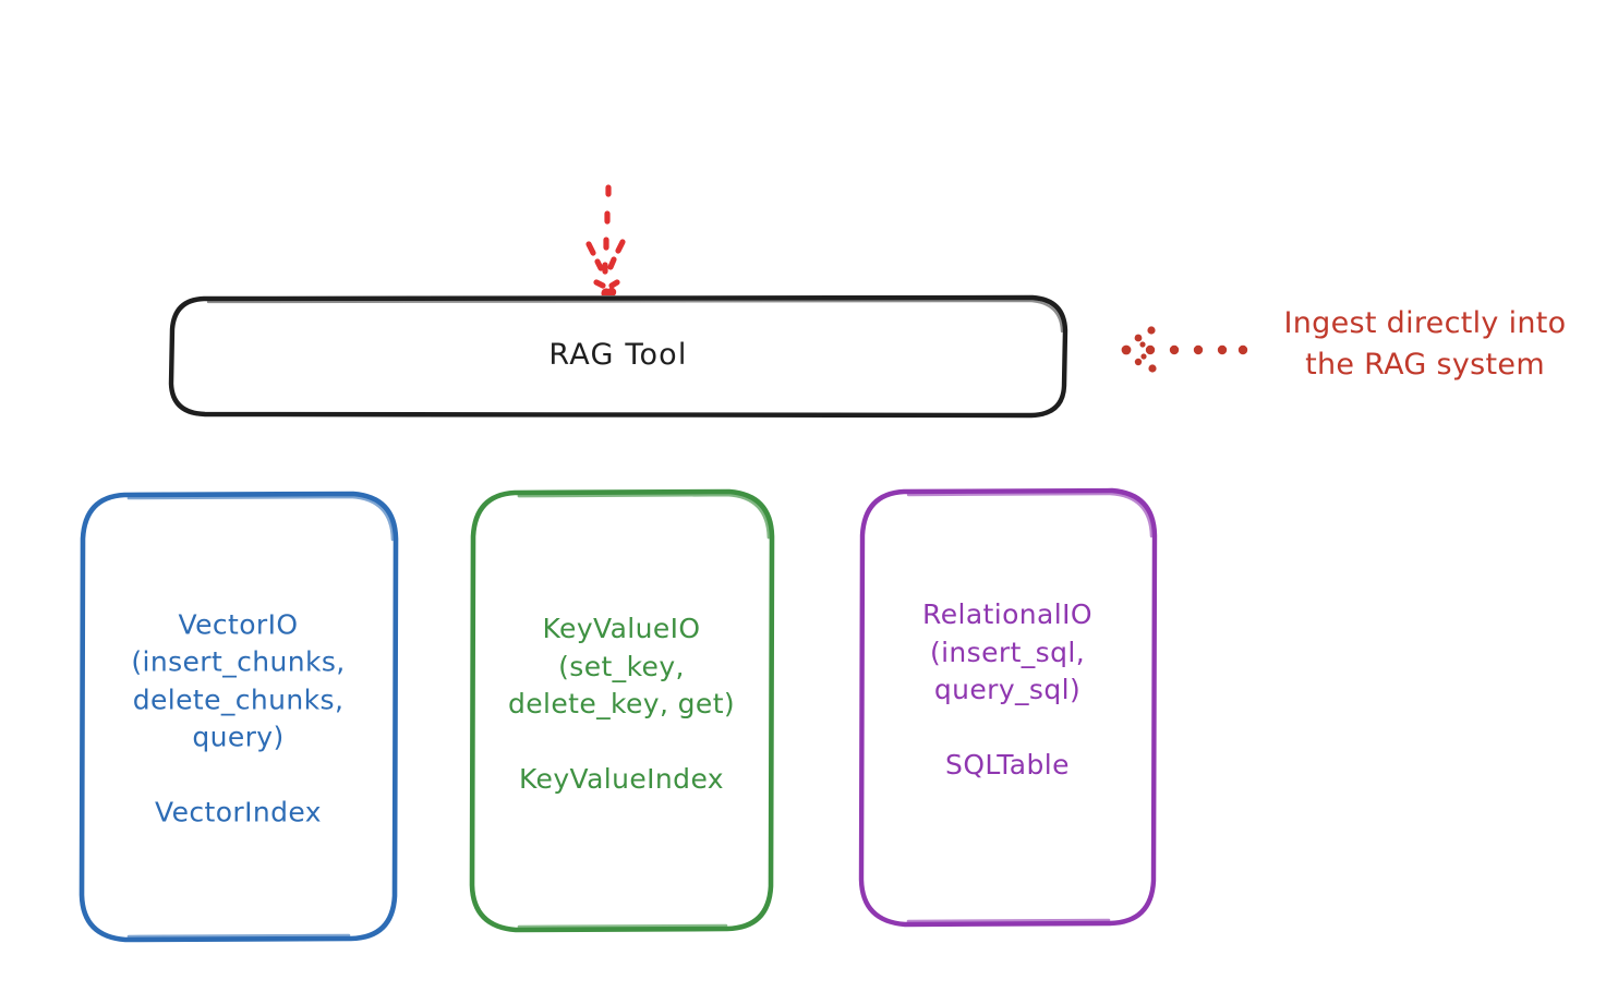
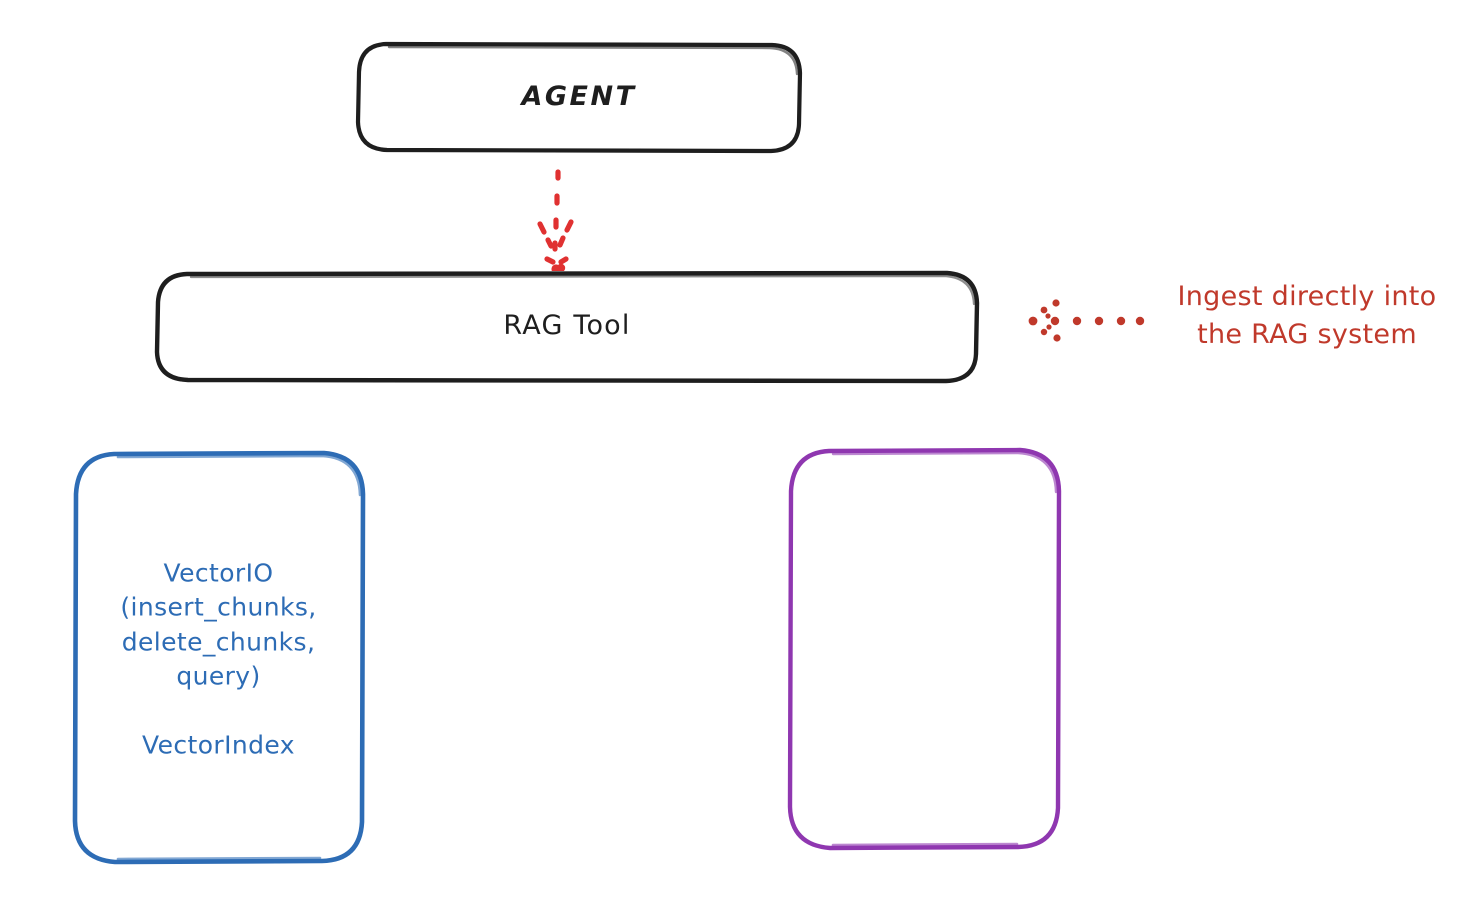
+ AGENT
  RAG Tool
  Ingest directly into
  the RAG system
  VectorIO
  (insert_chunks,
  delete_chunks,
  query)
  VectorIndex
- KeyValueIO
- (set_key,
- delete_key, get)
- KeyValueIndex
- RelationalIO
- (insert_sql,
- query_sql)
- SQLTable
